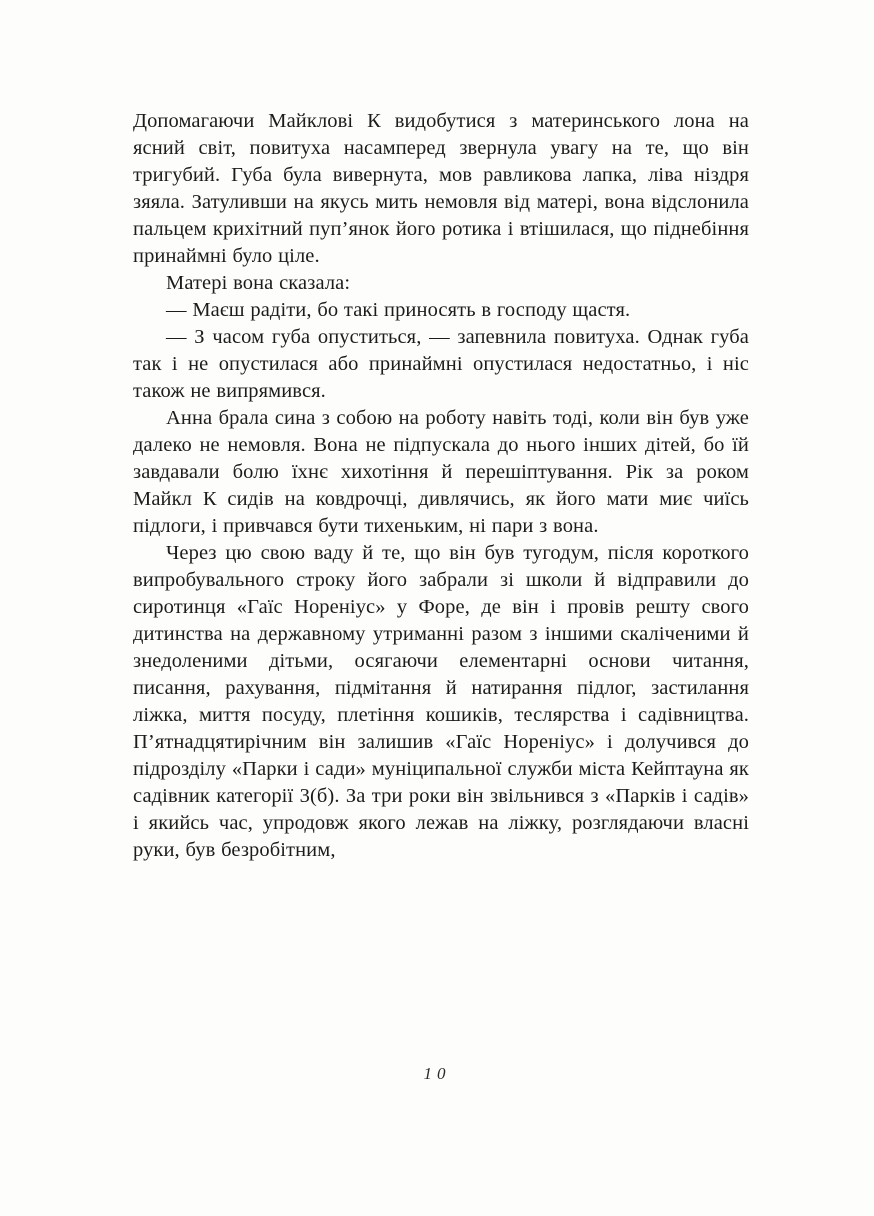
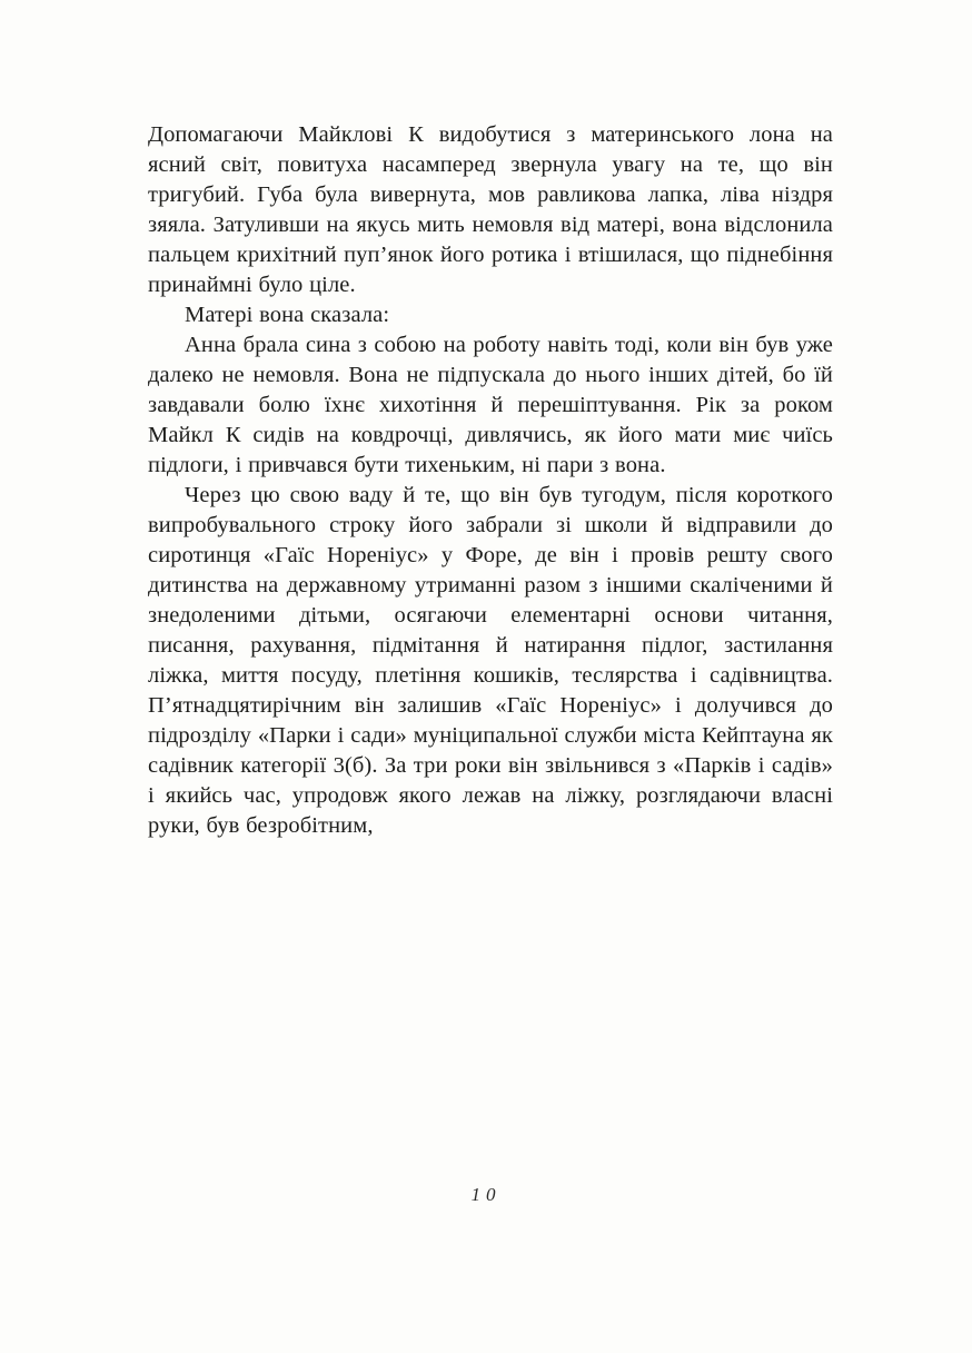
  Допомагаючи Майклові К видобутися з материнського лона на ясний світ, повитуха насамперед звернула увагу на те, що він тригубий. Губа була вивернута, мов равликова лапка, ліва ніздря зяяла. Затуливши на якусь мить немовля від матері, вона відслонила пальцем крихітний пуп’янок його ротика і втішилася, що піднебіння принаймні було ціле.
  Матері вона сказала:
- — Маєш радіти, бо такі приносять в господу щастя.
- — З часом губа опуститься, — запевнила повитуха. Однак губа так і не опустилася або принаймні опустилася недостатньо, і ніс також не випрямився.
  Анна брала сина з собою на роботу навіть тоді, коли він був уже далеко не немовля. Вона не підпускала до нього інших дітей, бо їй завдавали болю їхнє хихотіння й перешіптування. Рік за роком Майкл К сидів на ковдрочці, дивлячись, як його мати миє чиїсь підлоги, і привчався бути тихеньким, ні пари з вона.
  Через цю свою ваду й те, що він був тугодум, після короткого випробувального строку його забрали зі школи й відправили до сиротинця «Гаїс Нореніус» у Форе, де він і провів решту свого дитинства на державному утриманні разом з іншими скаліченими й знедоленими дітьми, осягаючи елементарні основи читання, писання, рахування, підмітання й натирання підлог, застилання ліжка, миття посуду, плетіння кошиків, теслярства і садівництва. П’ятнадцятирічним він залишив «Гаїс Нореніус» і долучився до підрозділу «Парки і сади» муніципальної служби міста Кейптауна як садівник категорії 3(б). За три роки він звільнився з «Парків і садів» і якийсь час, упродовж якого лежав на ліжку, розглядаючи власні руки, був безробітним,
  10
